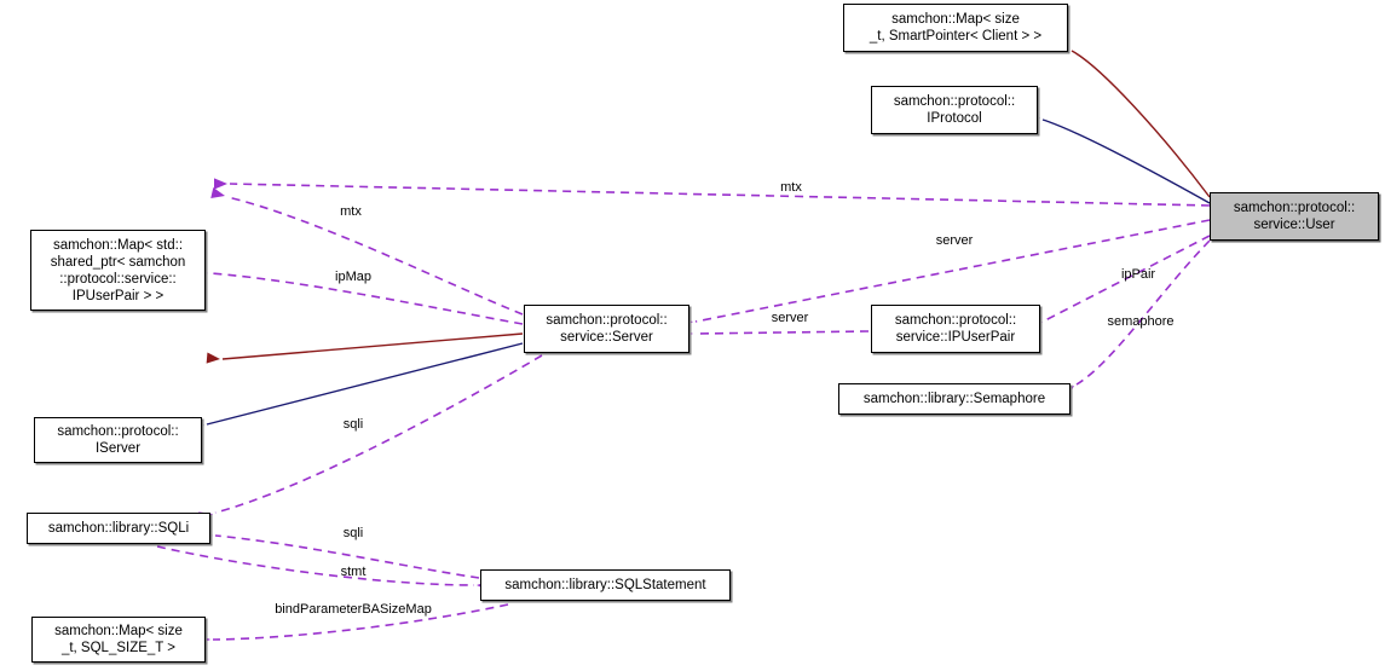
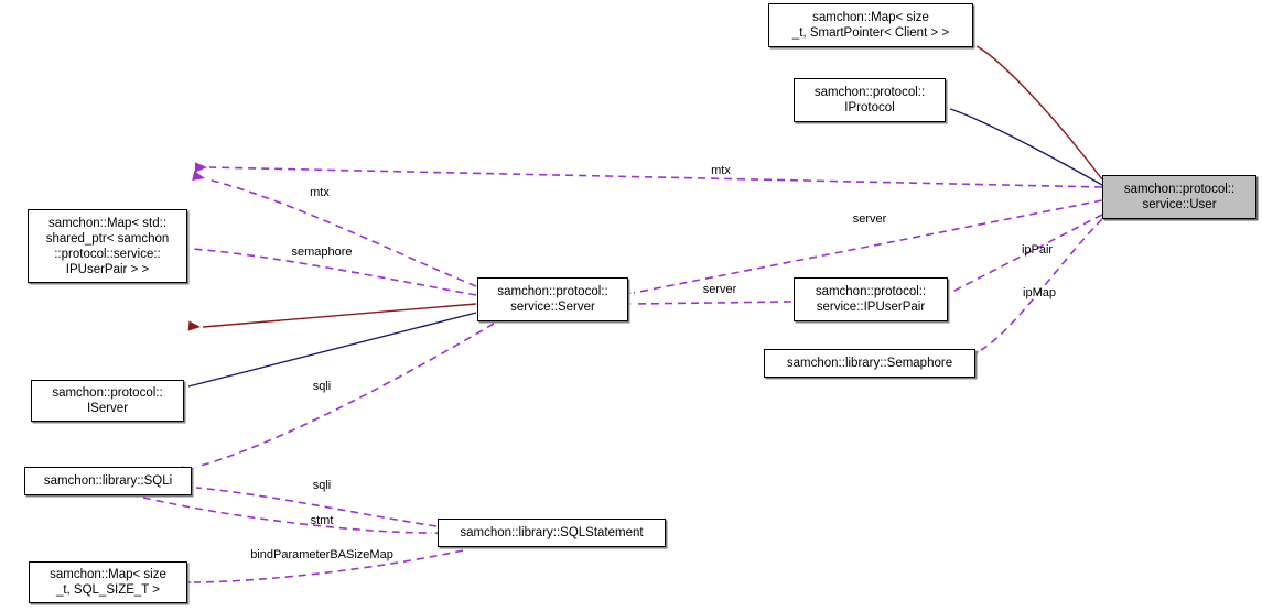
  mtx
  server
  ipPair
- semaphore
+ ipMap
  server
  mtx
- ipMap
+ semaphore
  sqli
  sqli
  stmt
  bindParameterBASizeMap
  samchon::Map< size
  _t, SmartPointer< Client > >
  samchon::protocol::
  IProtocol
  samchon::protocol::
  service::User
  samchon::Map< std::
  shared_ptr< samchon
  ::protocol::service::
  IPUserPair > >
  samchon::protocol::
  IServer
  samchon::library::SQLi
  samchon::Map< size
  _t, SQL_SIZE_T >
  samchon::protocol::
  service::Server
  samchon::library::SQLStatement
  samchon::protocol::
  service::IPUserPair
  samchon::library::Semaphore
